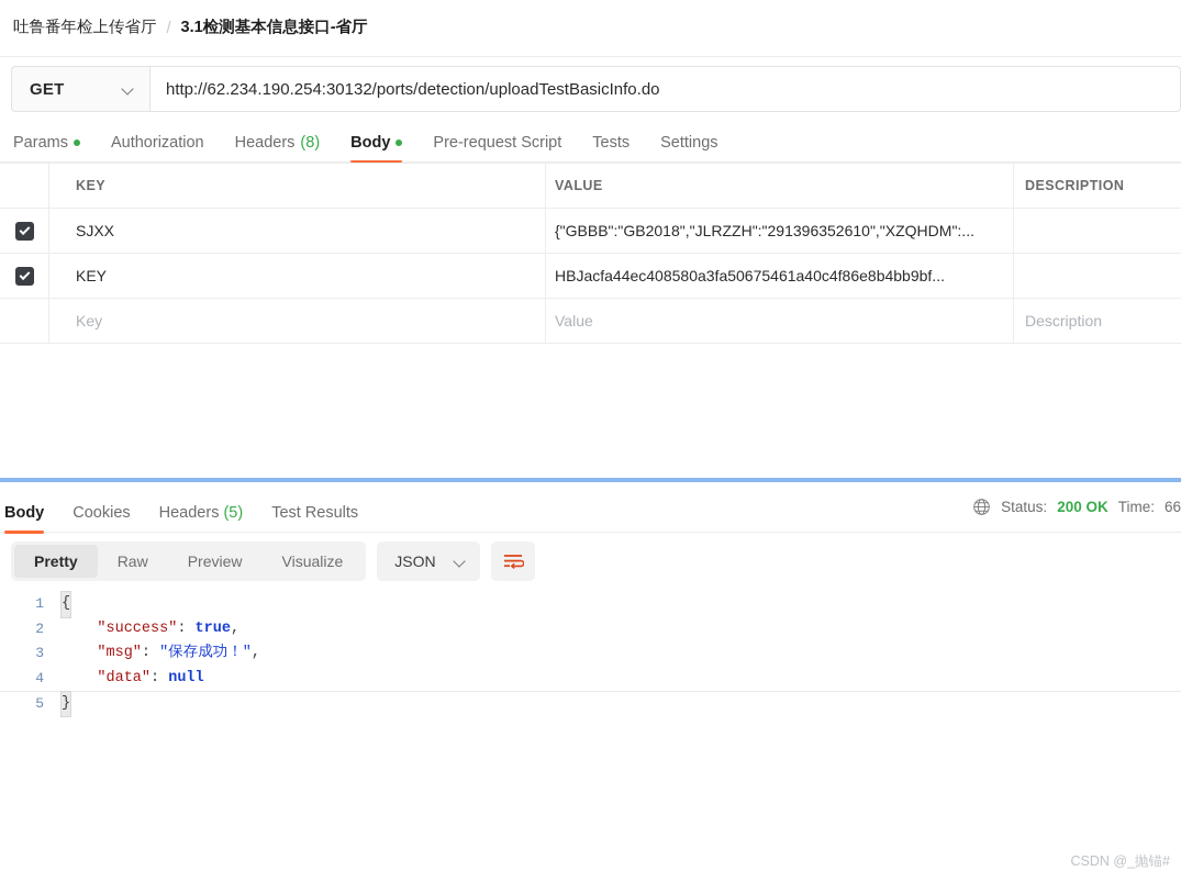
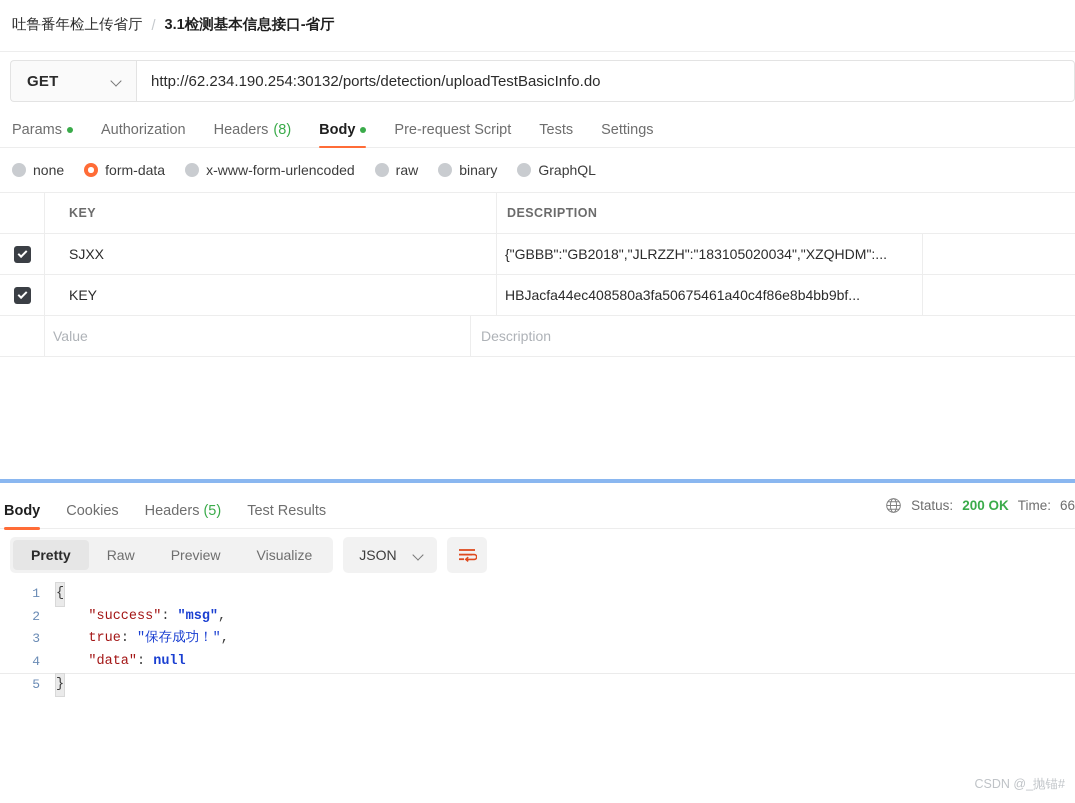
  吐鲁番年检上传省厅
  /
  3.1检测基本信息接口-省厅
  GET
  http://62.234.190.254:30132/ports/detection/uploadTestBasicInfo.do
  Params
  Authorization
  Headers
  (8)
  Body
  Pre-request Script
  Tests
  Settings
+ none
+ form-data
+ x-www-form-urlencoded
+ raw
+ binary
+ GraphQL
  KEY
- VALUE
  DESCRIPTION
  SJXX
- {"GBBB":"GB2018","JLRZZH":"291396352610","XZQHDM":...
+ {"GBBB":"GB2018","JLRZZH":"183105020034","XZQHDM":...
  KEY
  HBJacfa44ec408580a3fa50675461a40c4f86e8b4bb9bf...
- Key
  Value
  Description
  Body
  Cookies
  Headers
  (5)
  Test Results
  Status:
  200 OK
  Time:
  66
  Pretty
  Raw
  Preview
  Visualize
  JSON
  1
  {
  2
  "success"
  :
- true
+ "msg"
  ,
  3
- "msg"
+ true
  :
  "保存成功！"
  ,
  4
  "data"
  :
  null
  5
  }
  CSDN @_抛锚#
